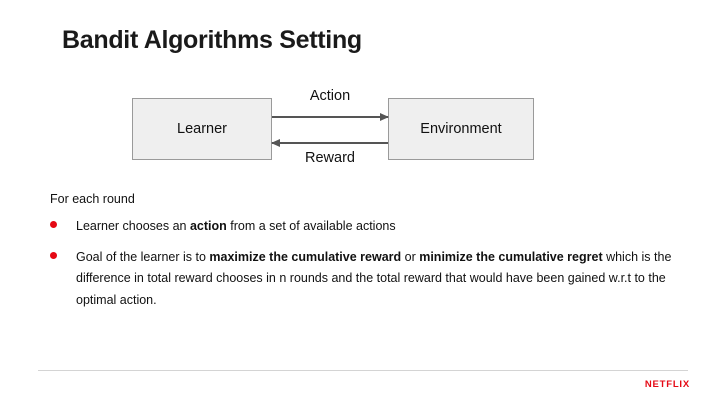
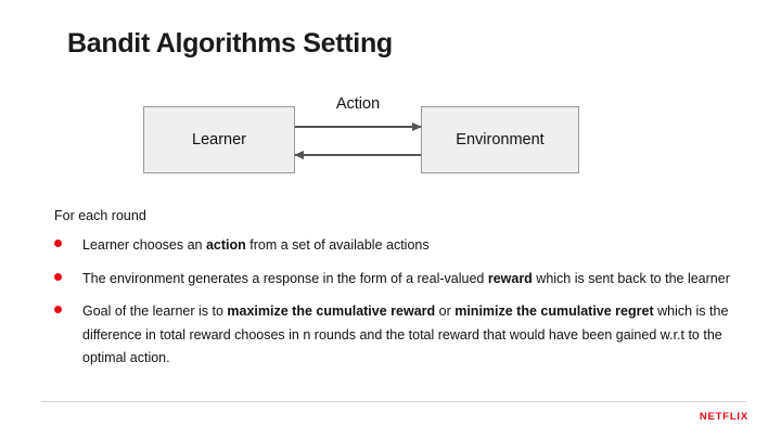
  Bandit Algorithms Setting
  Learner
  Environment
  Action
- Reward
  For each round
  Learner chooses an action from a set of available actions
+ The environment generates a response in the form of a real-valued reward which is sent back to the learner
  Goal of the learner is to maximize the cumulative reward or minimize the cumulative regret which is the difference in total reward chooses in n rounds and the total reward that would have been gained w.r.t to the optimal action.
  NETFLIX
